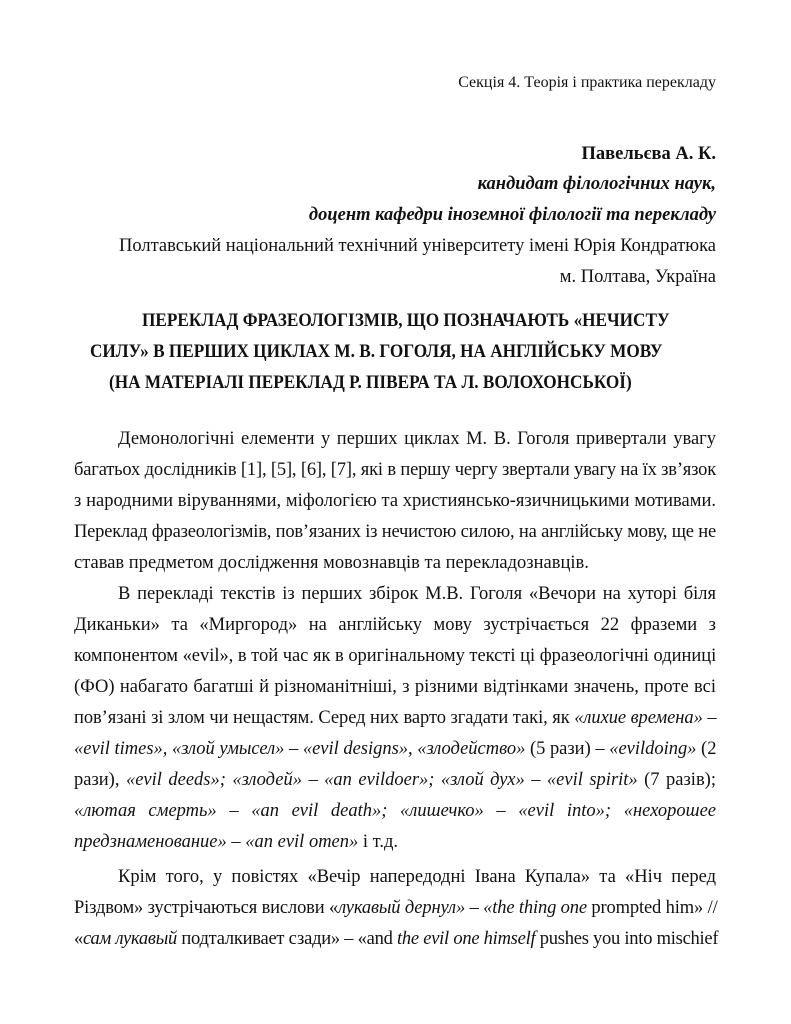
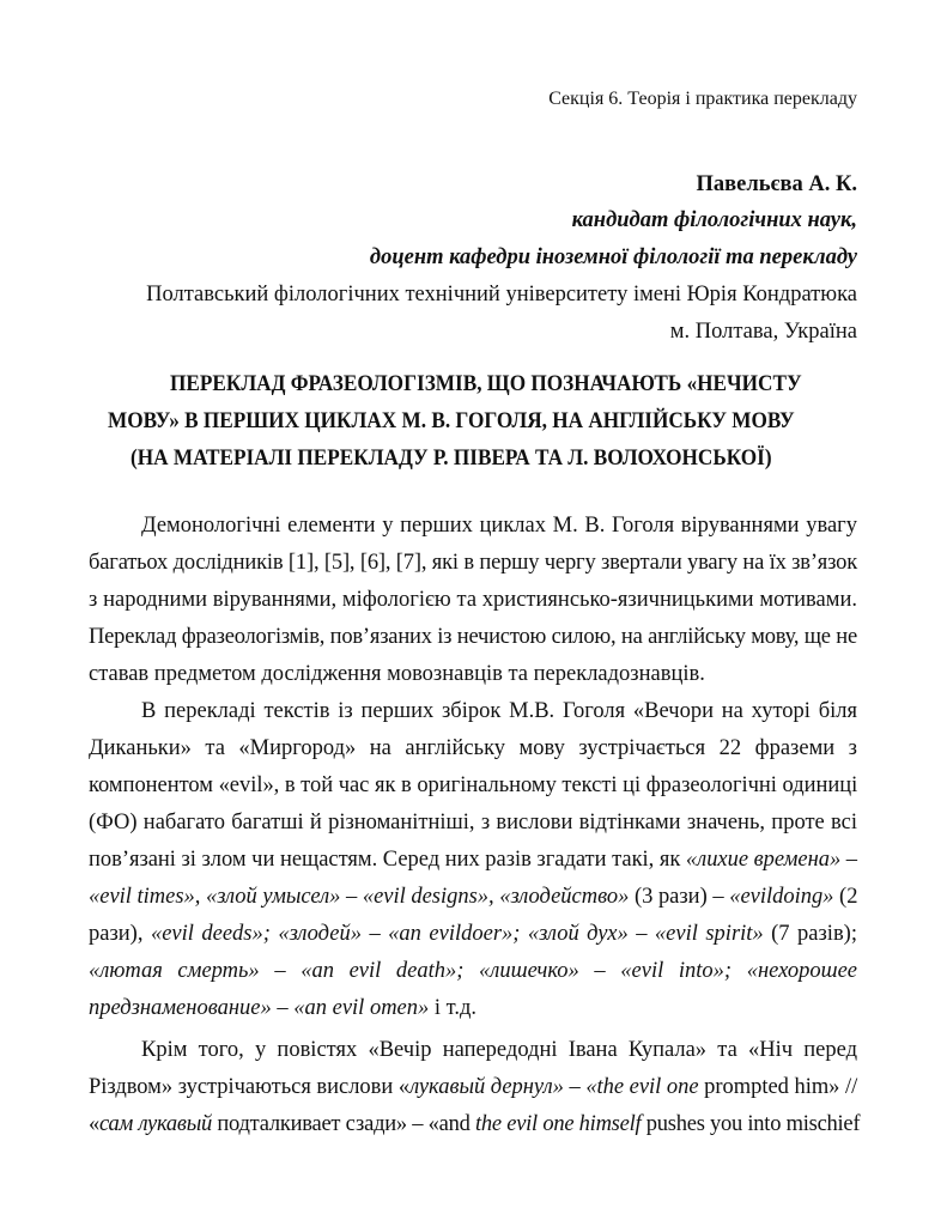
- Секція 4. Теорія і практика перекладу
+ Секція 6. Теорія і практика перекладу
  Павельєва А. К.
  кандидат філологічних наук,
  доцент кафедри іноземної філології та перекладу
- Полтавський національний технічний університету імені Юрія Кондратюка
+ Полтавський філологічних технічний університету імені Юрія Кондратюка
  м. Полтава, Україна
  ПЕРЕКЛАД ФРАЗЕОЛОГІЗМІВ, ЩО ПОЗНАЧАЮТЬ «НЕЧИСТУ
- СИЛУ» В ПЕРШИХ ЦИКЛАХ М. В. ГОГОЛЯ, НА АНГЛІЙСЬКУ МОВУ
+ МОВУ» В ПЕРШИХ ЦИКЛАХ М. В. ГОГОЛЯ, НА АНГЛІЙСЬКУ МОВУ
- (НА МАТЕРІАЛІ ПЕРЕКЛАД Р. ПІВЕРА ТА Л. ВОЛОХОНСЬКОЇ)
+ (НА МАТЕРІАЛІ ПЕРЕКЛАДУ Р. ПІВЕРА ТА Л. ВОЛОХОНСЬКОЇ)
- Демонологічні елементи у перших циклах М. В. Гоголя привертали увагу
+ Демонологічні елементи у перших циклах М. В. Гоголя віруваннями увагу
  багатьох дослідників [1], [5], [6], [7], які в першу чергу звертали увагу на їх зв’язок
  з народними віруваннями, міфологією та християнсько-язичницькими мотивами.
  Переклад фразеологізмів, пов’язаних із нечистою силою, на англійську мову, ще не
  ставав предметом дослідження мовознавців та перекладознавців.
  В перекладі текстів із перших збірок М.В. Гоголя «Вечори на хуторі біля
  Диканьки» та «Миргород» на англійську мову зустрічається 22 фраземи з
  компонентом «evil», в той час як в оригінальному тексті ці фразеологічні одиниці
- (ФО) набагато багатші й різноманітніші, з різними відтінками значень, проте всі
+ (ФО) набагато багатші й різноманітніші, з вислови відтінками значень, проте всі
- пов’язані зі злом чи нещастям. Серед них варто згадати такі, як «лихие времена» –
+ пов’язані зі злом чи нещастям. Серед них разів згадати такі, як «лихие времена» –
- «evil times», «злой умысел» – «evil designs», «злодейство» (5 рази) – «evildoing» (2
+ «evil times», «злой умысел» – «evil designs», «злодейство» (3 рази) – «evildoing» (2
  рази), «evil deeds»; «злодей» – «an evildoer»; «злой дух» – «evil spirit» (7 разів);
  «лютая смерть» – «an evil death»; «лишечко» – «evil into»; «нехорошее
  предзнаменование» – «an evil omen» і т.д.
  Крім того, у повістях «Вечір напередодні Івана Купала» та «Ніч перед
- Різдвом» зустрічаються вислови «лукавый дернул» – «the thing one prompted him» //
+ Різдвом» зустрічаються вислови «лукавый дернул» – «the evil one prompted him» //
  «сам лукавый подталкивает сзади» – «and the evil one himself pushes you into mischief
